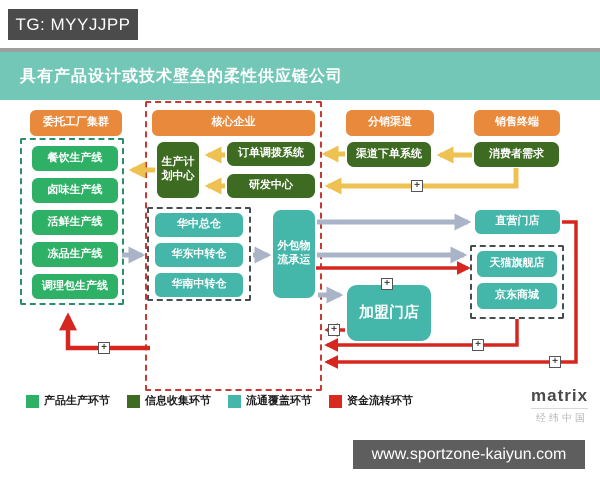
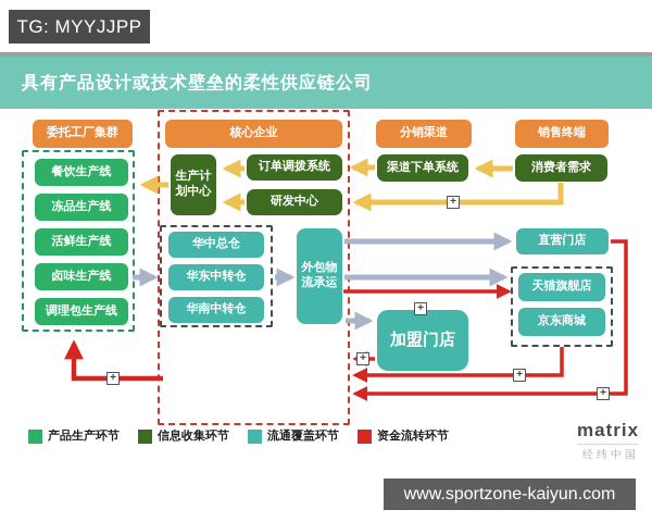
  TG: MYYJJPP
  具有产品设计或技术壁垒的柔性供应链公司
  委托工厂集群
  核心企业
  分销渠道
  销售终端
  餐饮生产线
- 卤味生产线
+ 冻品生产线
  活鲜生产线
- 冻品生产线
+ 卤味生产线
  调理包生产线
  生产计
  划中心
  订单调拨系统
  研发中心
  渠道下单系统
  消费者需求
  华中总仓
  华东中转仓
  华南中转仓
  外包物
  流承运
  直营门店
  天猫旗舰店
  京东商城
  加盟门店
  +
  +
  +
  +
  +
  +
  产品生产环节
  信息收集环节
  流通覆盖环节
  资金流转环节
  matrix
  经纬中国
  www.sportzone-kaiyun.com
